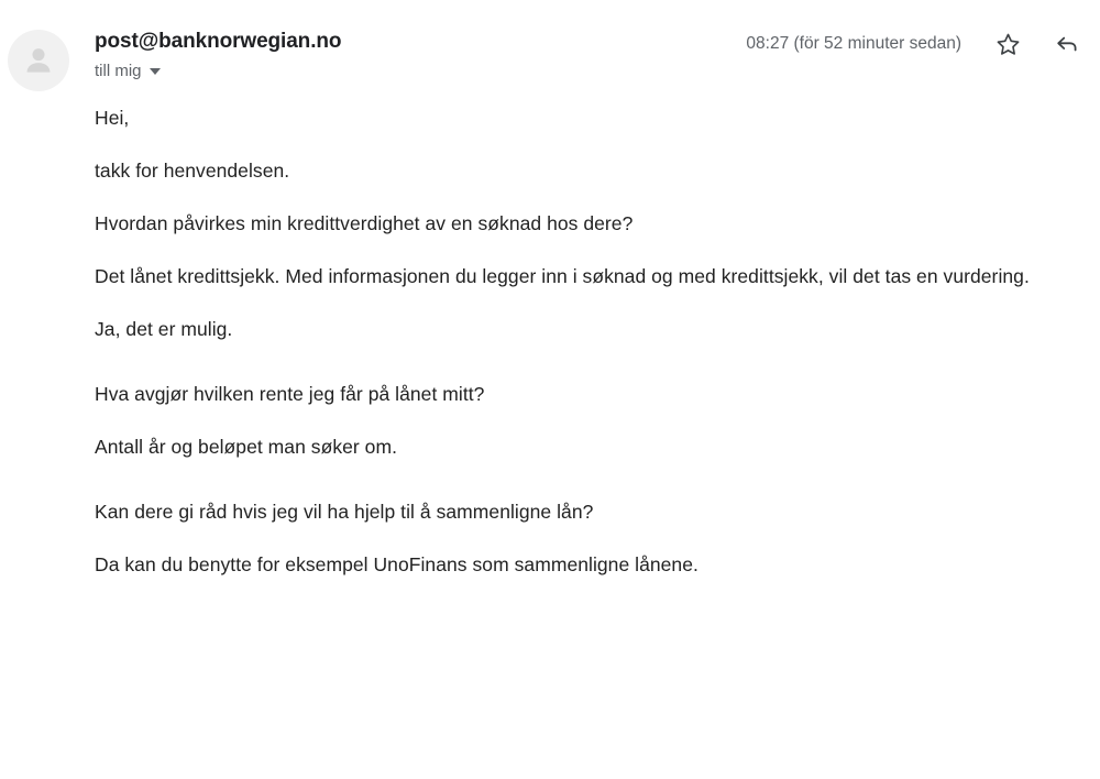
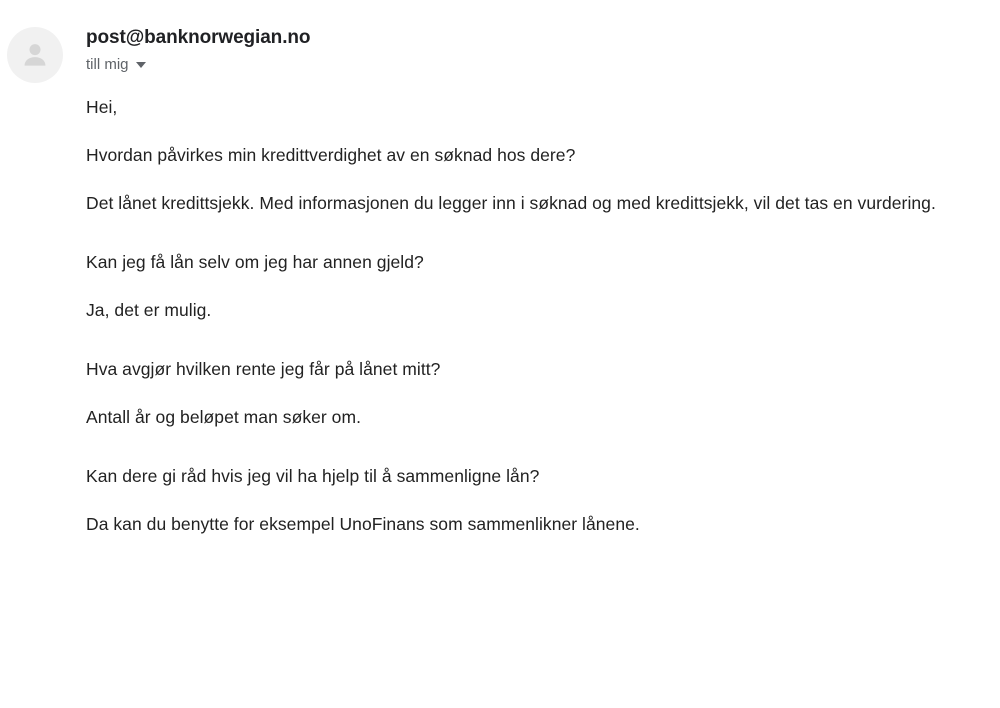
  post@banknorwegian.no
  till mig
- 08:27 (för 52 minuter sedan)
  Hei,
- takk for henvendelsen.
  Hvordan påvirkes min kredittverdighet av en søknad hos dere?
  Det lånet kredittsjekk. Med informasjonen du legger inn i søknad og med kredittsjekk, vil det tas en vurdering.
+ Kan jeg få lån selv om jeg har annen gjeld?
  Ja, det er mulig.
  Hva avgjør hvilken rente jeg får på lånet mitt?
  Antall år og beløpet man søker om.
  Kan dere gi råd hvis jeg vil ha hjelp til å sammenligne lån?
- Da kan du benytte for eksempel UnoFinans som sammenligne lånene.
+ Da kan du benytte for eksempel UnoFinans som sammenlikner lånene.
